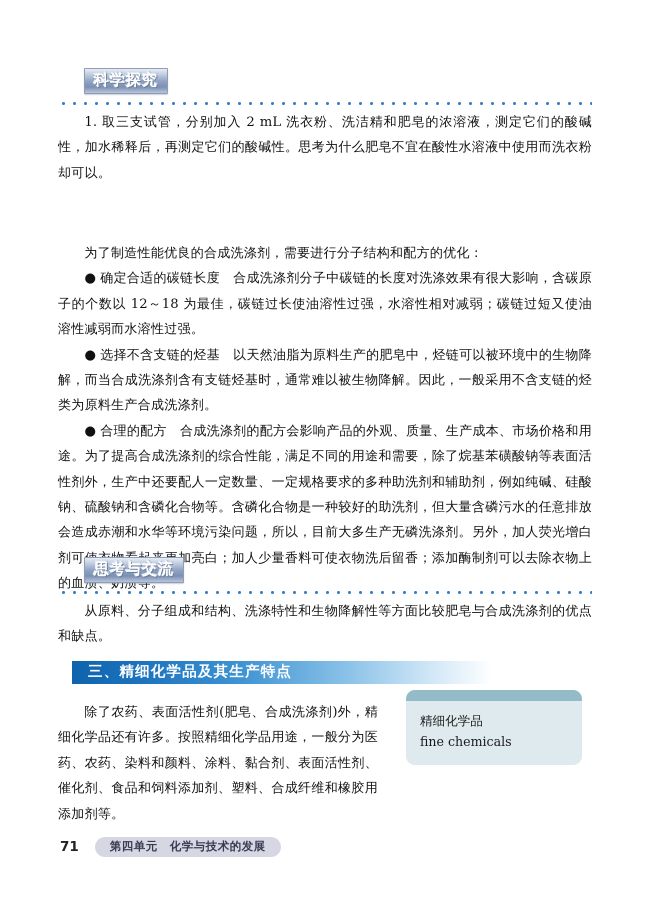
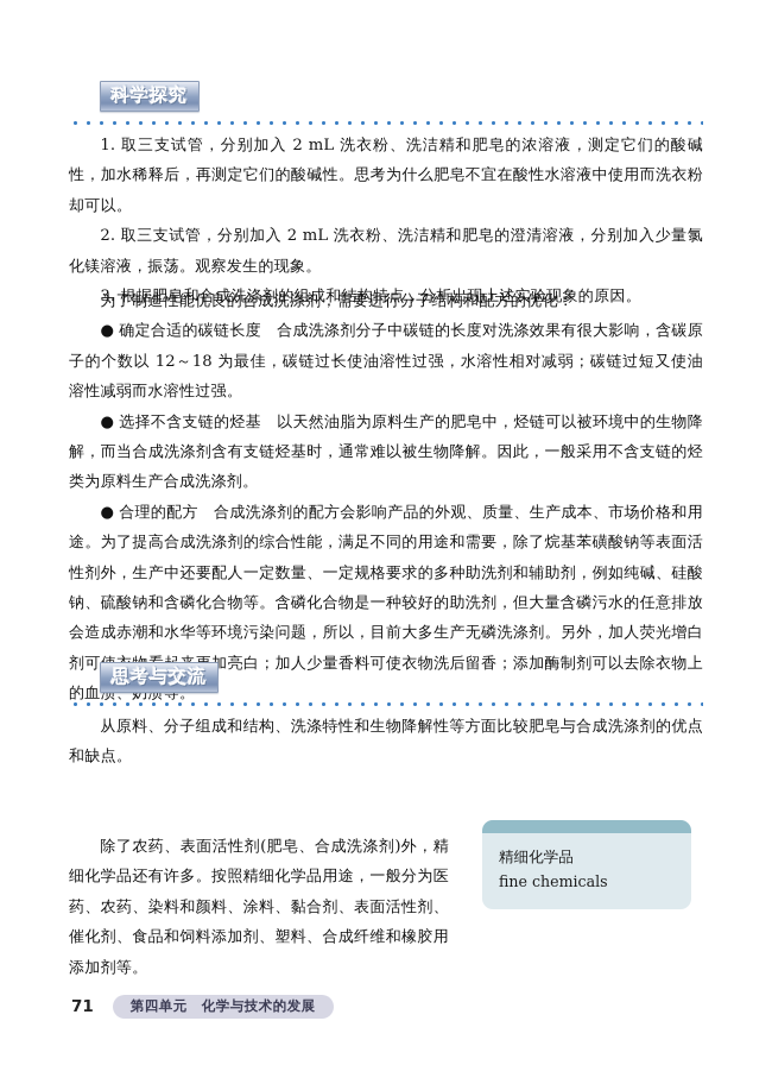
  科学探究
  1. 取三支试管，分别加入 2 mL 洗衣粉、洗洁精和肥皂的浓溶液，测定它们的酸碱性，加水稀释后，再测定它们的酸碱性。思考为什么肥皂不宜在酸性水溶液中使用而洗衣粉却可以。
+ 2. 取三支试管，分别加入 2 mL 洗衣粉、洗洁精和肥皂的澄清溶液，分别加入少量氯化镁溶液，振荡。观察发生的现象。
+ 3. 根据肥皂和合成洗涤剂的组成和结构特点，分析出现上述实验现象的原因。
  为了制造性能优良的合成洗涤剂，需要进行分子结构和配方的优化：
  ● 确定合适的碳链长度 合成洗涤剂分子中碳链的长度对洗涤效果有很大影响，含碳原子的个数以 12～18 为最佳，碳链过长使油溶性过强，水溶性相对减弱；碳链过短又使油溶性减弱而水溶性过强。
  ● 选择不含支链的烃基 以天然油脂为原料生产的肥皂中，烃链可以被环境中的生物降解，而当合成洗涤剂含有支链烃基时，通常难以被生物降解。因此，一般采用不含支链的烃类为原料生产合成洗涤剂。
  ● 合理的配方 合成洗涤剂的配方会影响产品的外观、质量、生产成本、市场价格和用途。为了提高合成洗涤剂的综合性能，满足不同的用途和需要，除了烷基苯磺酸钠等表面活性剂外，生产中还要配人一定数量、一定规格要求的多种助洗剂和辅助剂，例如纯碱、硅酸钠、硫酸钠和含磷化合物等。含磷化合物是一种较好的助洗剂，但大量含磷污水的任意排放会造成赤潮和水华等环境污染问题，所以，目前大多生产无磷洗涤剂。另外，加人荧光增白剂可加亮白；加人少量香料可使衣物洗后留香；添加酶制剂可以去除衣物上的血渍、奶渍等。
  思考与交流
  从原料、分子组成和结构、洗涤特性和生物降解性等方面比较肥皂与合成洗涤剂的优点和缺点。
- 三、精细化学品及其生产特点
  除了农药、表面活性剂(肥皂、合成洗涤剂)外，精细化学品还有许多。按照精细化学品用途，一般分为医药、农药、染料和颜料、涂料、黏合剂、表面活性剂、催化剂、食品和饲料添加剂、塑料、合成纤维和橡胶用添加剂等。
  精细化学品
  fine chemicals
  71
  第四单元 化学与技术的发展
